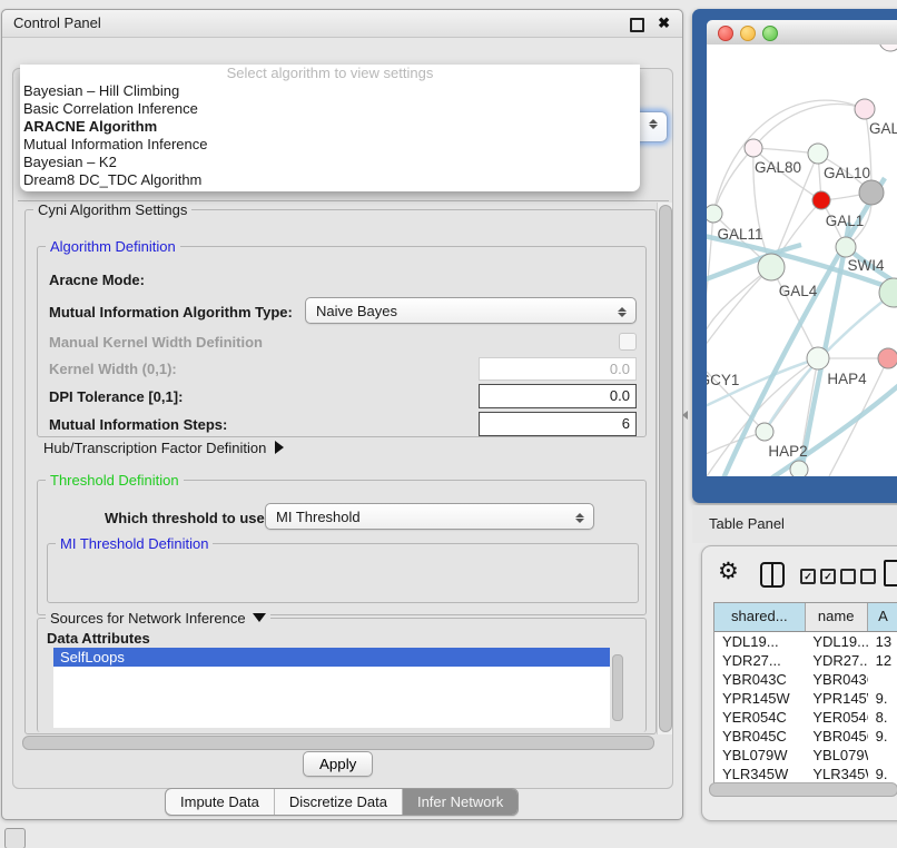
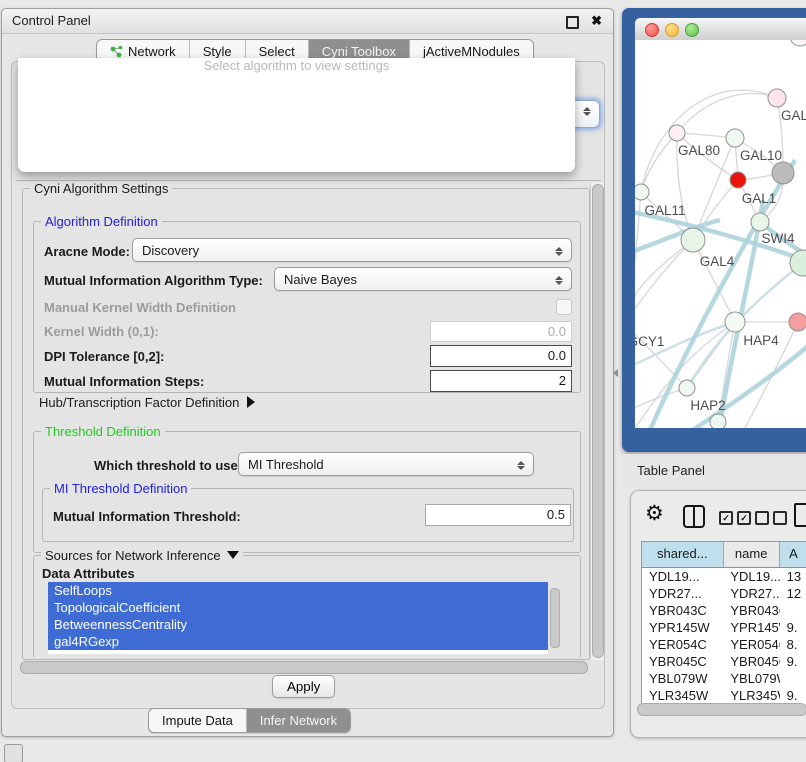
  Control Panel
  ✖
+ Network
+ Style
+ Select
+ Cyni Toolbox
+ jActiveMNodules
  Cyni Algorithm Settings
  Algorithm Definition
  Aracne Mode:
+ Discovery
  Mutual Information Algorithm Type:
  Naive Bayes
  Manual Kernel Width Definition
  Kernel Width (0,1):
  0.0
- DPI Tolerance [0,1]:
+ DPI Tolerance [0,2]:
  0.0
  Mutual Information Steps:
- 6
+ 2
  Hub/Transcription Factor Definition
  Threshold Definition
  Which threshold to use
  MI Threshold
  MI Threshold Definition
+ Mutual Information Threshold:
+ 0.5
  Sources for Network Inference
  Data Attributes
  SelfLoops
+ TopologicalCoefficient
+ BetweennessCentrality
+ gal4RGexp
  Apply
  Impute Data
- Discretize Data
  Infer Network
  Select algorithm to view settings
- Bayesian – Hill Climbing
- Basic Correlation Inference
- ARACNE Algorithm
- Mutual Information Inference
- Bayesian – K2
- Dream8 DC_TDC Algorithm
  GAL
  GAL80
  GAL10
  GAL1
  GAL11
  SWI4
  GAL4
  CY1
  HAP4
  HAP2
  Table Panel
  ⚙
  ✓
  ✓
  shared...
  name
  A
  YDL19...
  YDL19...
  13
  YDR27...
  YDR27..
  12
  YBR043C
  YBR043
  YPR145W
  YPR145
  9.
  YER054C
  YER054
  8.
  YBR045C
  YBR045
  9.
  YBL079W
  YBL079
  YLR345W
  YLR345
  9.
